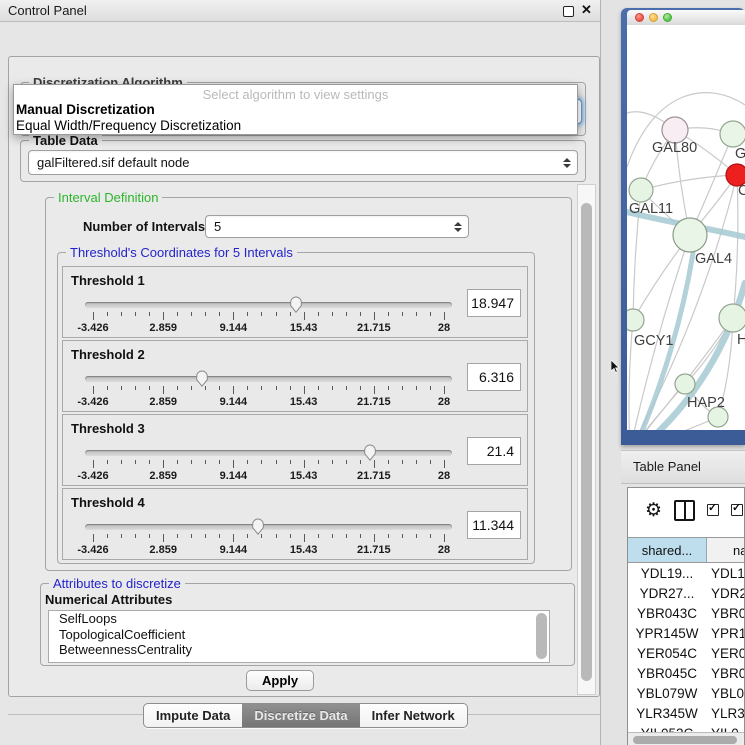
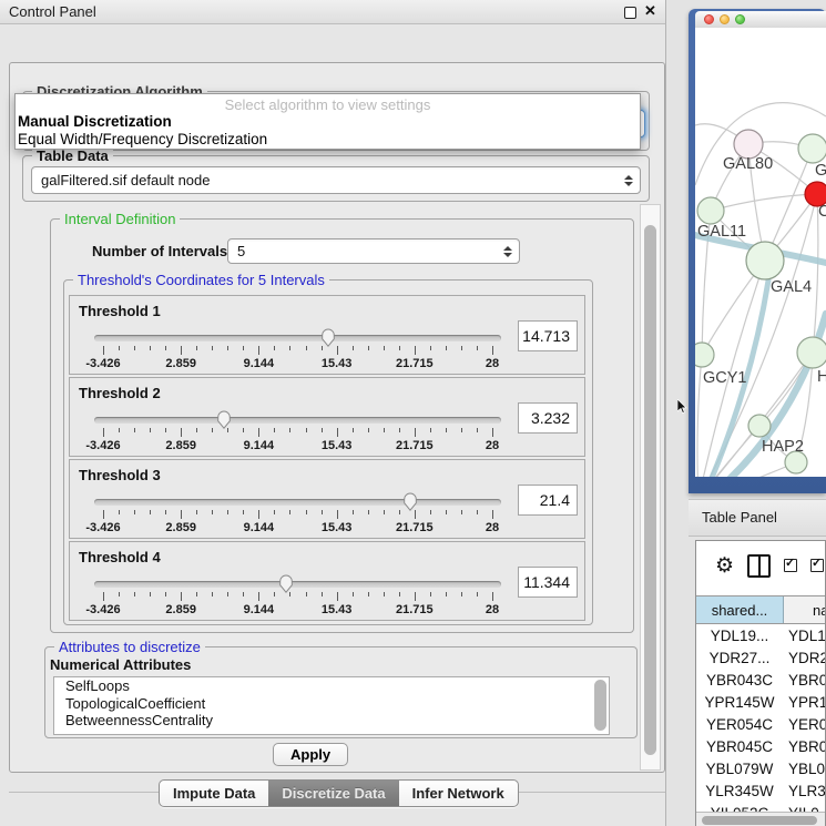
  Control Panel
  ✕
  Discretization Algorithm
  Select algorithm to view settings
  Manual Discretization
  Equal Width/Frequency Discretization
  Table Data
  galFiltered.sif default node
  Interval Definition
  Number of Intervals
  5
  Threshold's Coordinates for 5 Intervals
  Threshold 1
  -3.426
  2.859
  9.144
  15.43
  21.715
  28
- 18.947
+ 14.713
  Threshold 2
  -3.426
  2.859
  9.144
  15.43
  21.715
  28
- 6.316
+ 3.232
  Threshold 3
  -3.426
  2.859
  9.144
  15.43
  21.715
  28
  21.4
  Threshold 4
  -3.426
  2.859
  9.144
  15.43
  21.715
  28
  11.344
  Attributes to discretize
  Numerical Attributes
  SelfLoops
  TopologicalCoefficient
  BetweennessCentrality
  Apply
  Impute Data
  Discretize Data
  Infer Network
  GAL80
  C
  GAL11
  GAL4
  GCY1
  H
  HAP2
  Table Panel
  ⚙
  shared...
  YDL19...
  YDL1
  YDR27...
  YDR2
  YBR043C
  YBR0
  YPR145W
  YPR1
  YER054C
  YER0
  YBR045C
  YBR0
  YBL079W
  YBL0
  YLR345W
  YLR3
